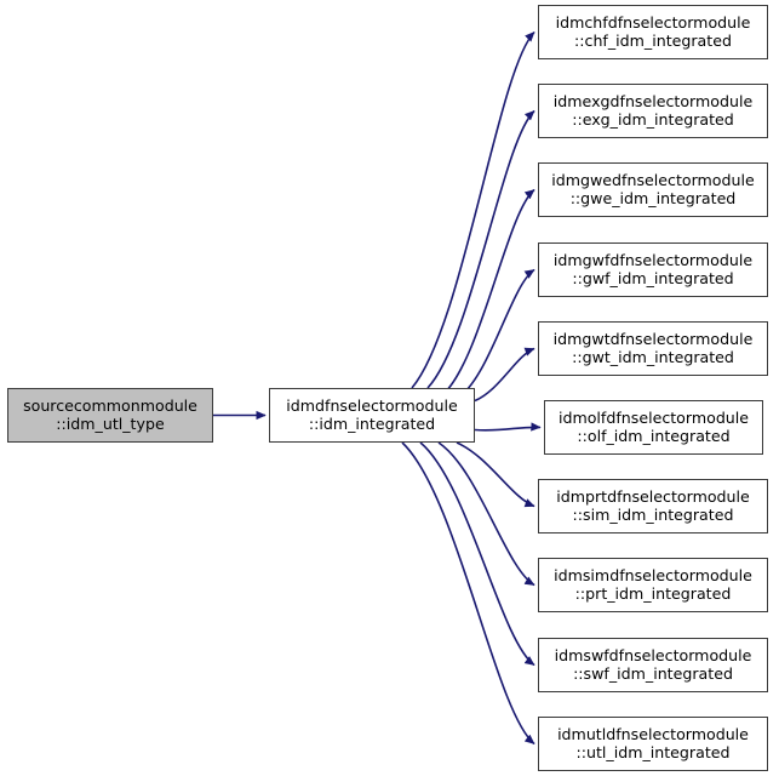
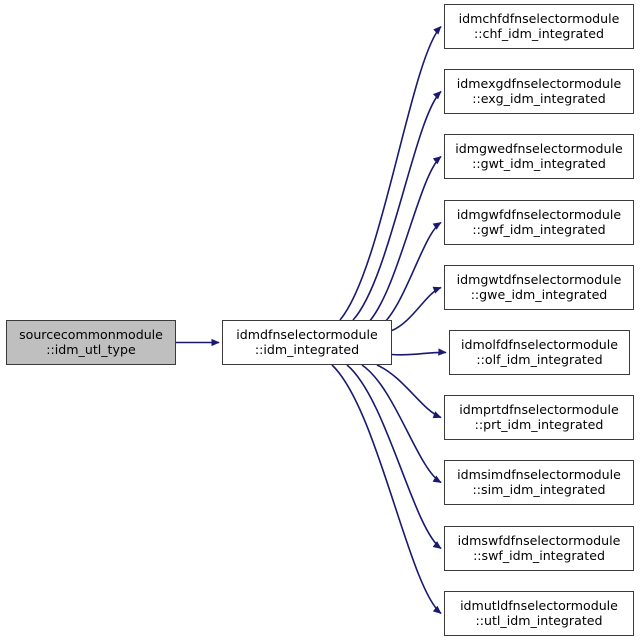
  sourcecommonmodule
  ::idm_utl_type
  idmdfnselectormodule
  ::idm_integrated
  idmchfdfnselectormodule
  ::chf_idm_integrated
  idmexgdfnselectormodule
  ::exg_idm_integrated
  idmgwedfnselectormodule
- ::gwe_idm_integrated
+ ::gwt_idm_integrated
  idmgwfdfnselectormodule
  ::gwf_idm_integrated
  idmgwtdfnselectormodule
- ::gwt_idm_integrated
+ ::gwe_idm_integrated
  idmolfdfnselectormodule
  ::olf_idm_integrated
  idmprtdfnselectormodule
- ::sim_idm_integrated
+ ::prt_idm_integrated
  idmsimdfnselectormodule
- ::prt_idm_integrated
+ ::sim_idm_integrated
  idmswfdfnselectormodule
  ::swf_idm_integrated
  idmutldfnselectormodule
  ::utl_idm_integrated
